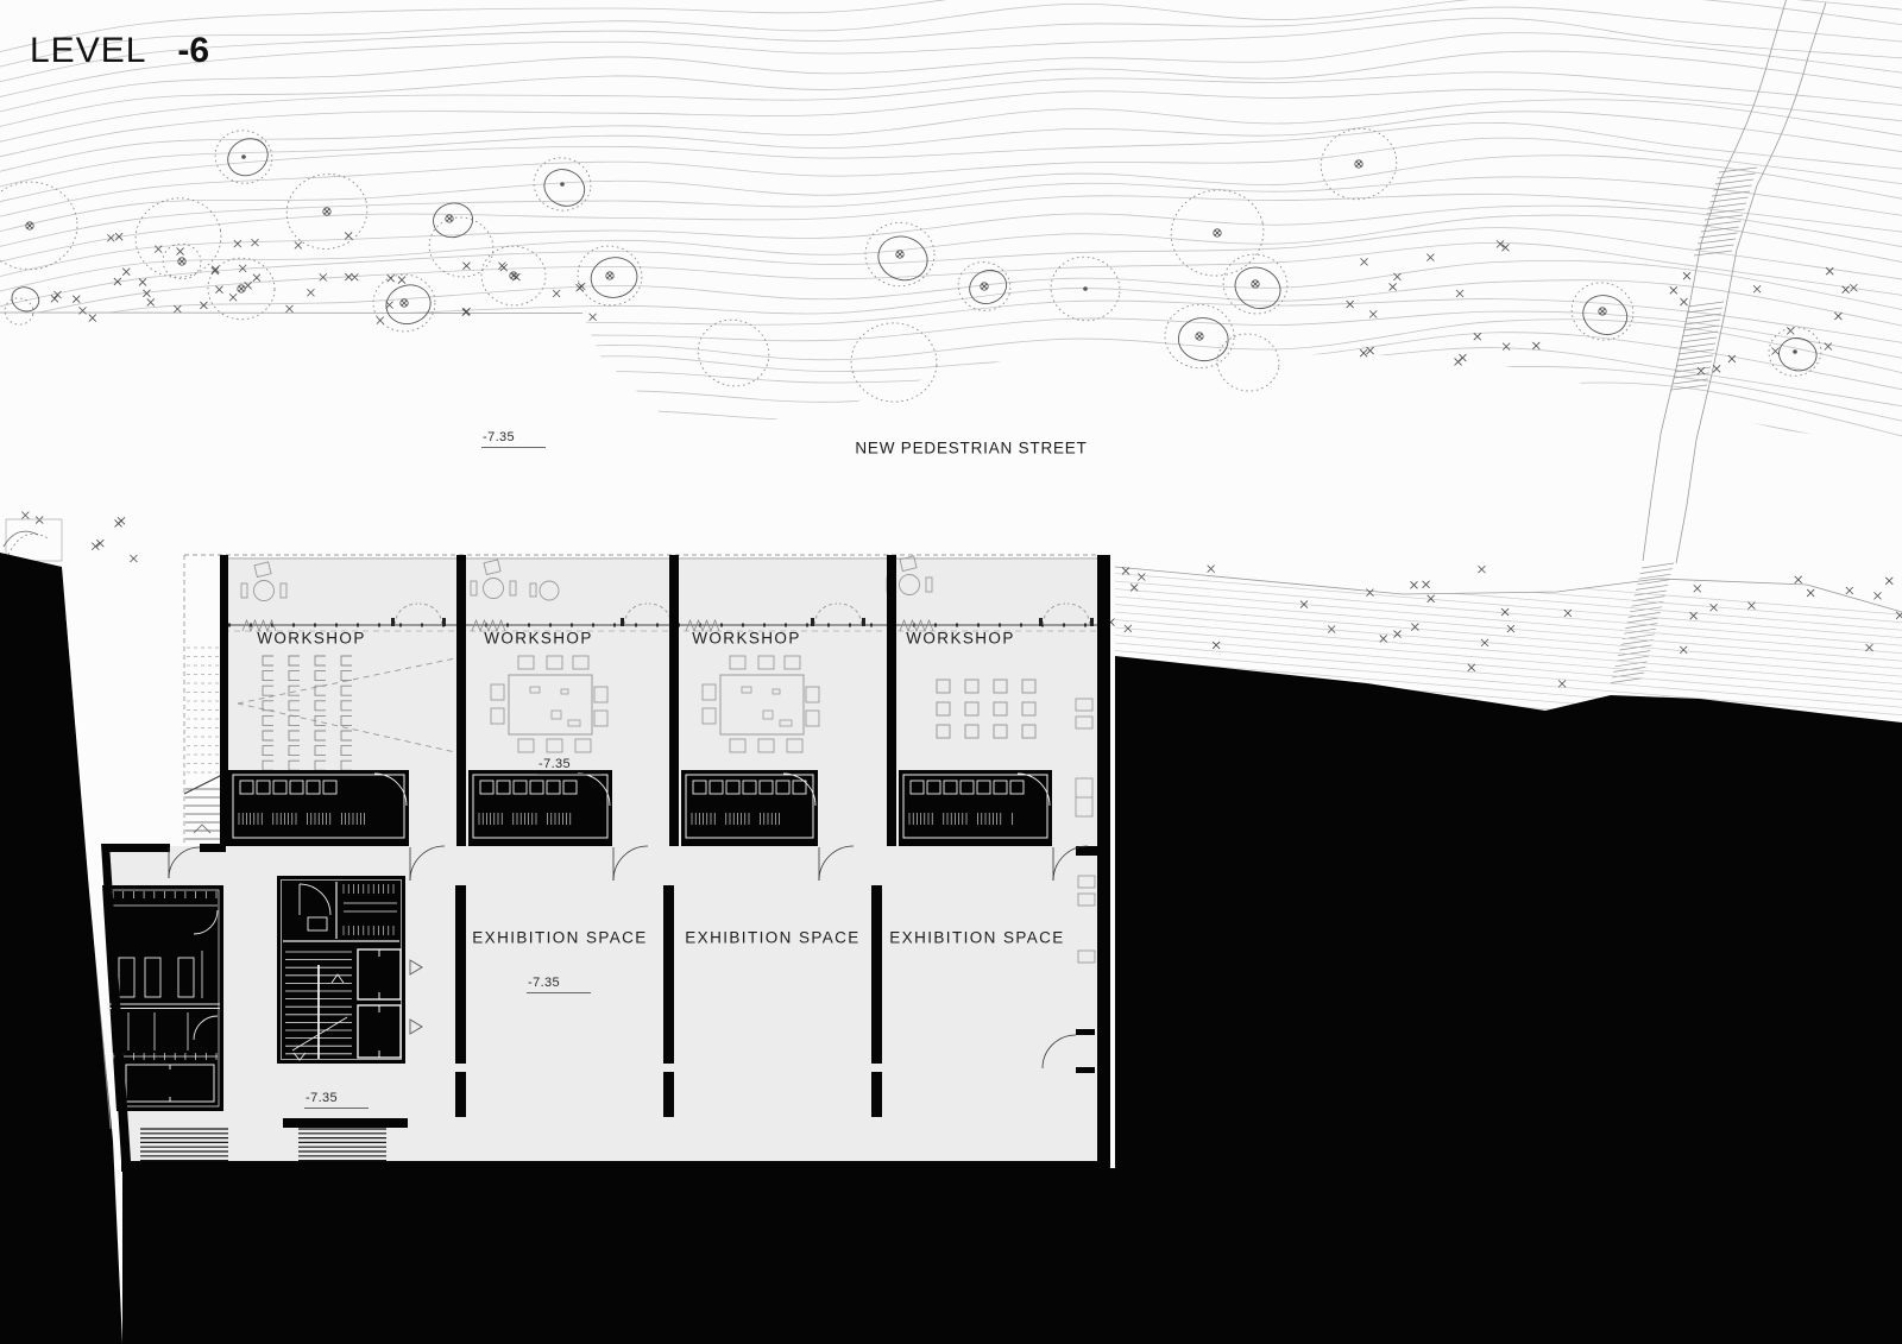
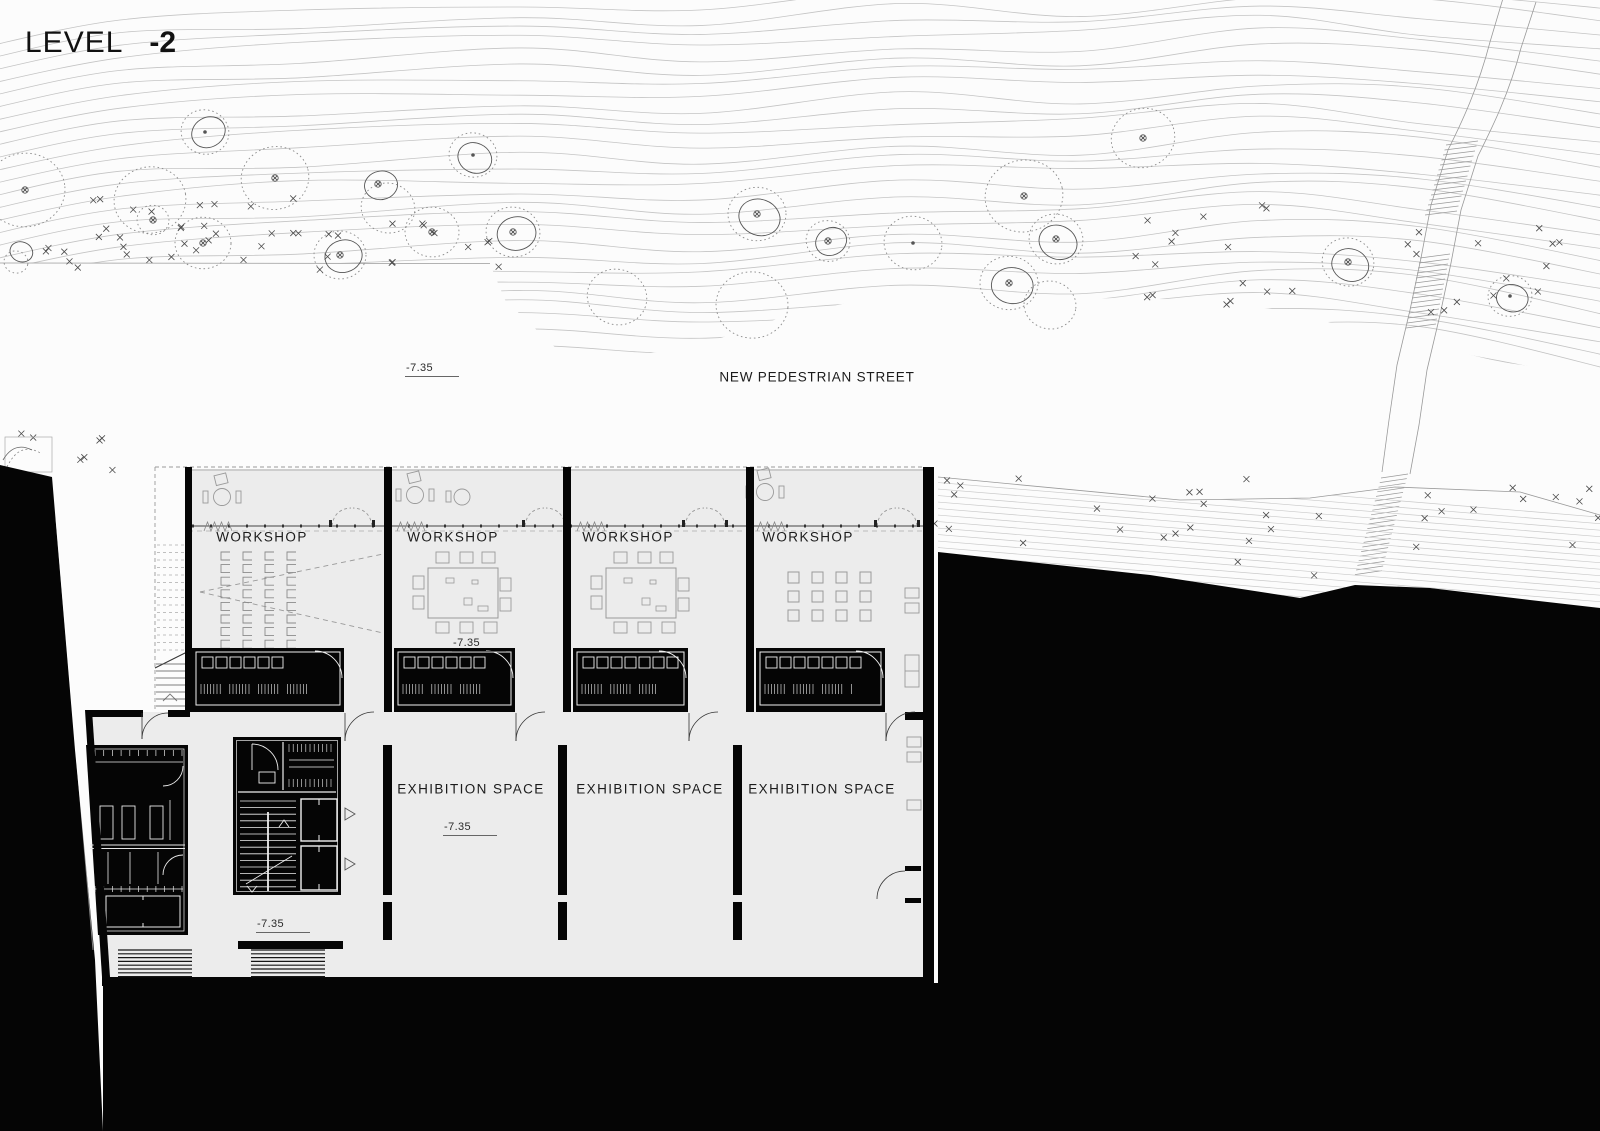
- LEVEL -6
+ LEVEL -2
  NEW PEDESTRIAN STREET
  -7.35
  WORKSHOP
  WORKSHOP
  WORKSHOP
  WORKSHOP
  -7.35
  EXHIBITION SPACE
  EXHIBITION SPACE
  EXHIBITION SPACE
  -7.35
  -7.35
